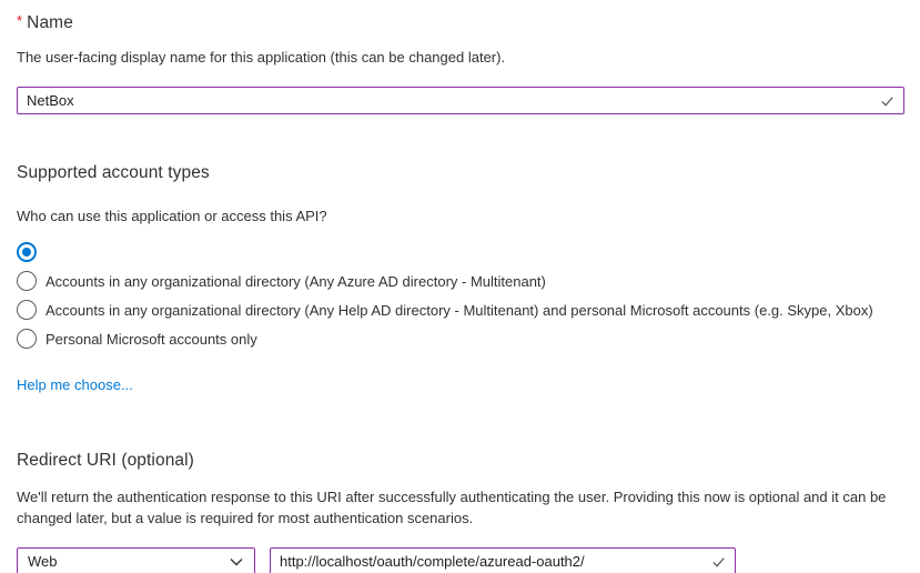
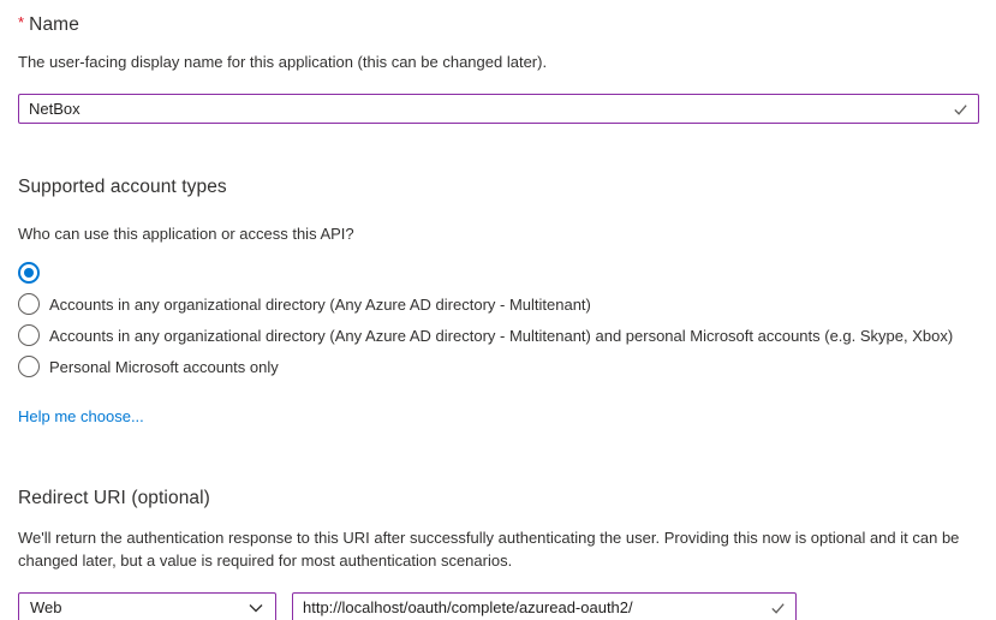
  * Name
  The user-facing display name for this application (this can be changed later).
  NetBox
  Supported account types
  Who can use this application or access this API?
  Accounts in any organizational directory (Any Azure AD directory - Multitenant)
- Accounts in any organizational directory (Any Help AD directory - Multitenant) and personal Microsoft accounts (e.g. Skype, Xbox)
+ Accounts in any organizational directory (Any Azure AD directory - Multitenant) and personal Microsoft accounts (e.g. Skype, Xbox)
  Personal Microsoft accounts only
  Help me choose...
  Redirect URI (optional)
  We'll return the authentication response to this URI after successfully authenticating the user. Providing this now is optional and it can be changed later, but a value is required for most authentication scenarios.
  Web
  http://localhost/oauth/complete/azuread-oauth2/
